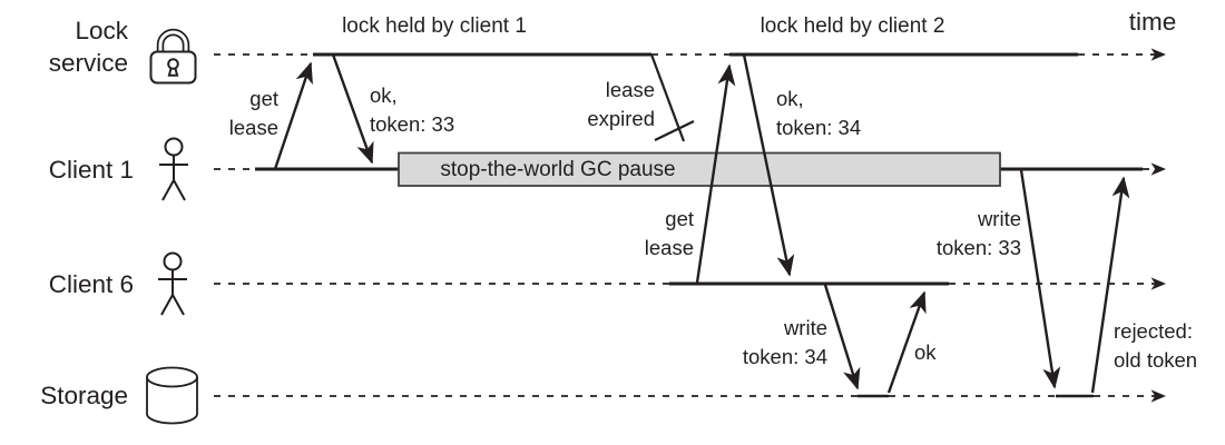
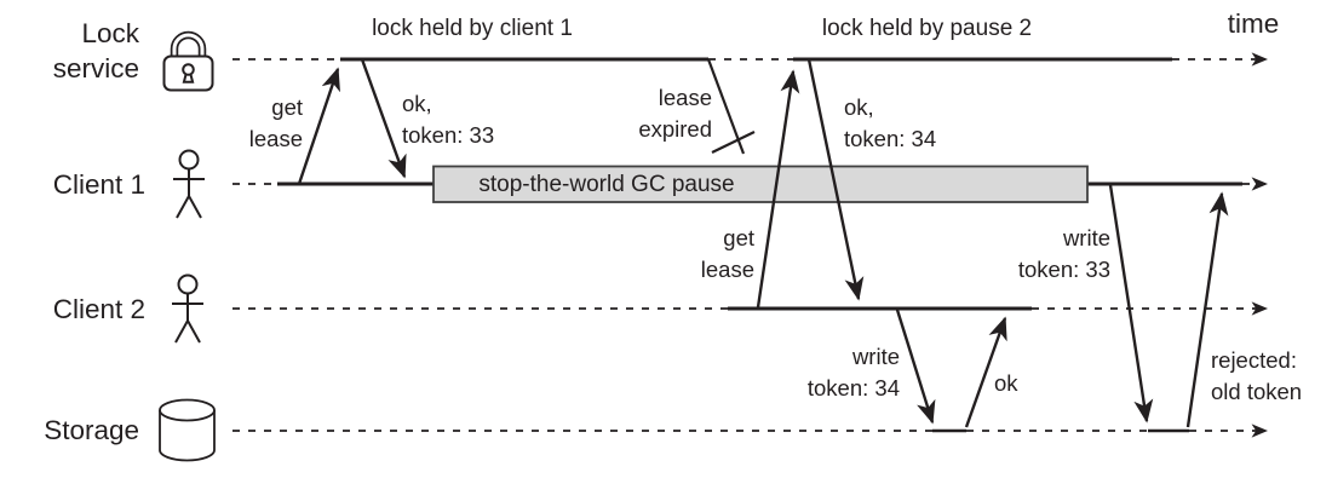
  Lock
  service
  Client 1
- Client 6
+ Client 2
  Storage
  lock held by client 1
- lock held by client 2
+ lock held by pause 2
  time
  stop-the-world GC pause
  get
  lease
  ok,
  token: 33
  lease
  expired
  get
  lease
  ok,
  token: 34
  write
  token: 34
  ok
  write
  token: 33
  rejected:
  old token
